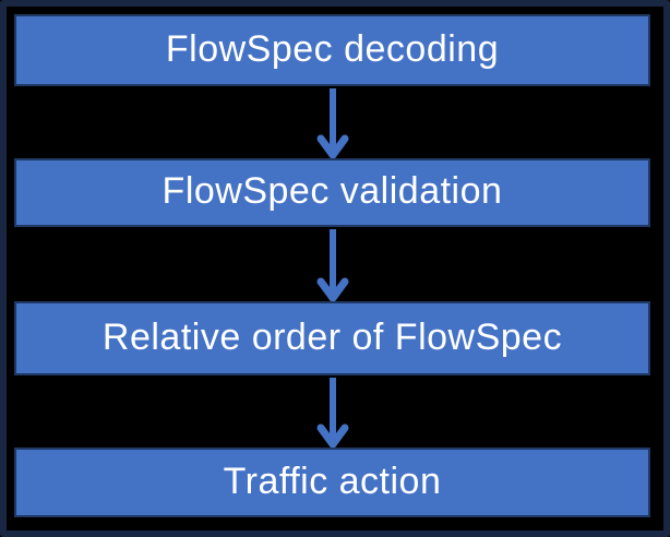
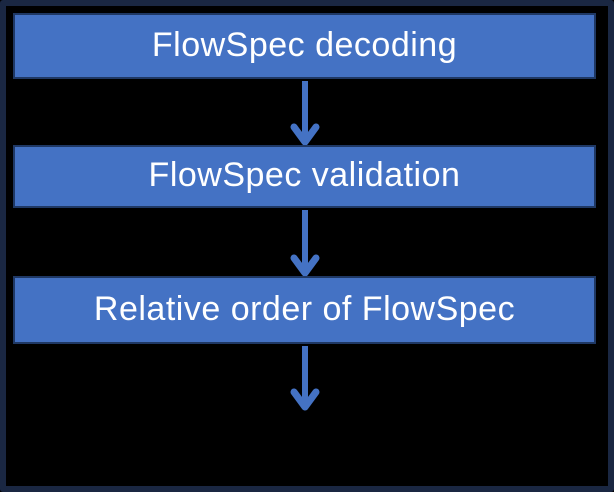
  FlowSpec decoding
  FlowSpec validation
  Relative order of FlowSpec
- Traffic action
